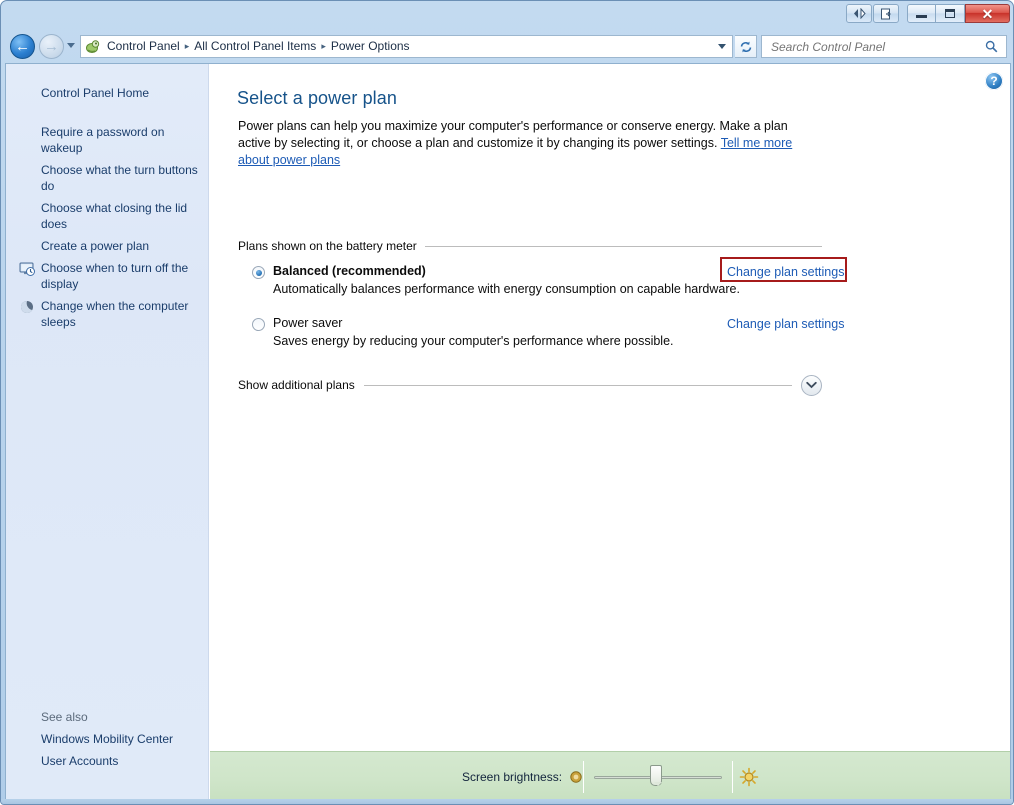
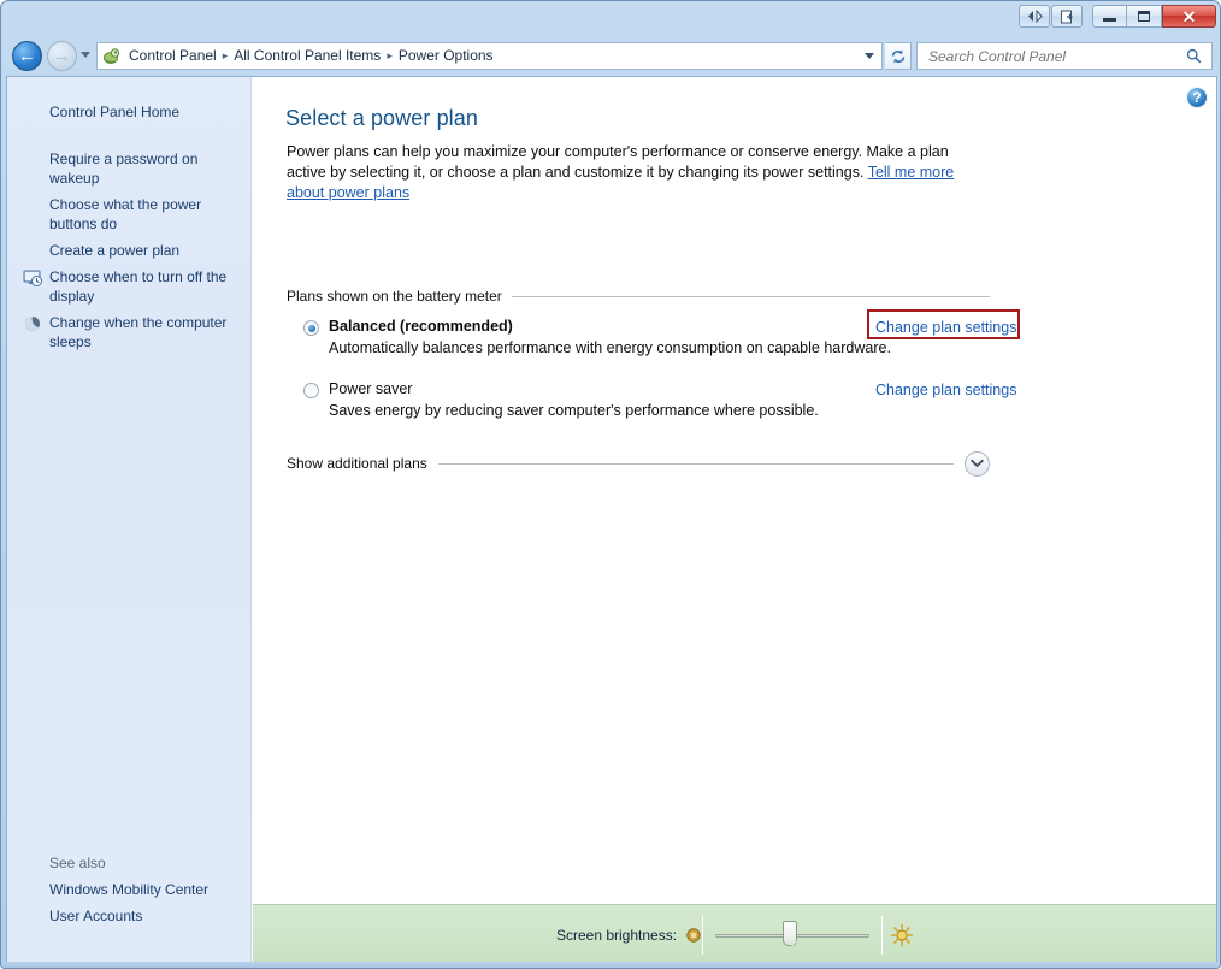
  ✕
  ←
  →
  Control Panel
  ▸
  All Control Panel Items
  ▸
  Power Options
  Search Control Panel
  Control Panel Home
  Require a password on wakeup
- Choose what the turn buttons do
+ Choose what the power buttons do
- Choose what closing the lid does
  Create a power plan
  Choose when to turn off the display
  Change when the computer sleeps
  See also
  Windows Mobility Center
  User Accounts
  ?
  Select a power plan
  Power plans can help you maximize your computer's performance or conserve energy. Make a plan active by selecting it, or choose a plan and customize it by changing its power settings. Tell me more about power plans
  Plans shown on the battery meter
  Balanced (recommended)
  Automatically balances performance with energy consumption on capable hardware.
  Change plan settings
  Power saver
- Saves energy by reducing your computer's performance where possible.
+ Saves energy by reducing saver computer's performance where possible.
  Change plan settings
  Show additional plans
  Screen brightness:
